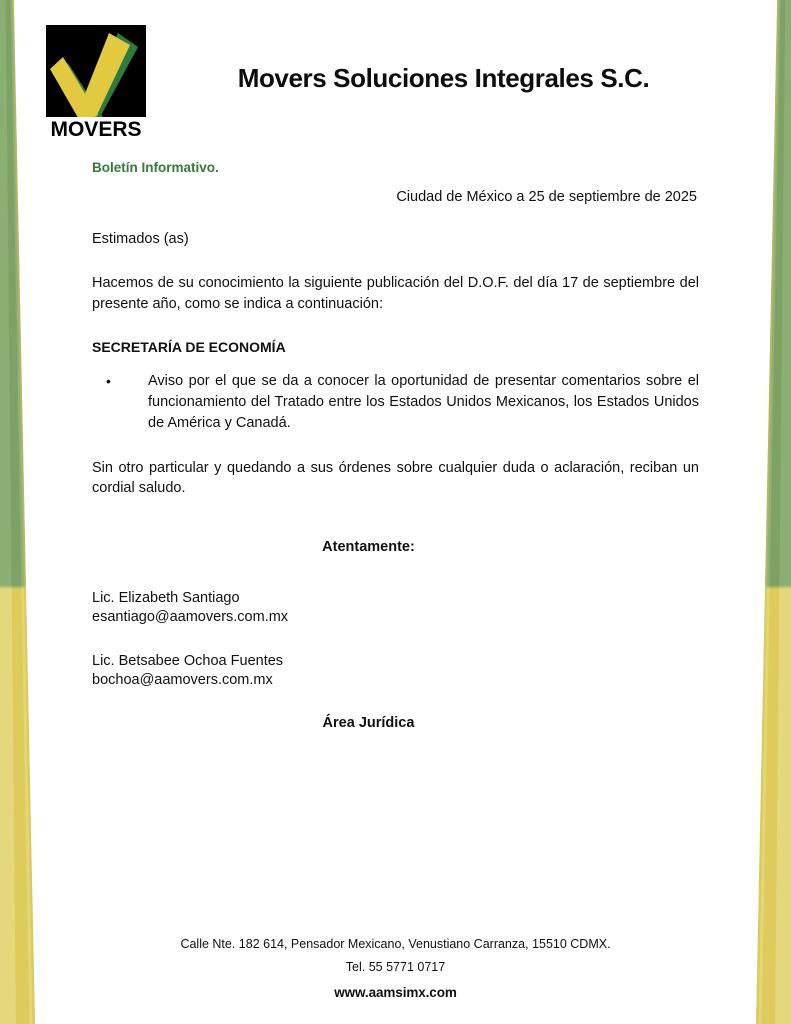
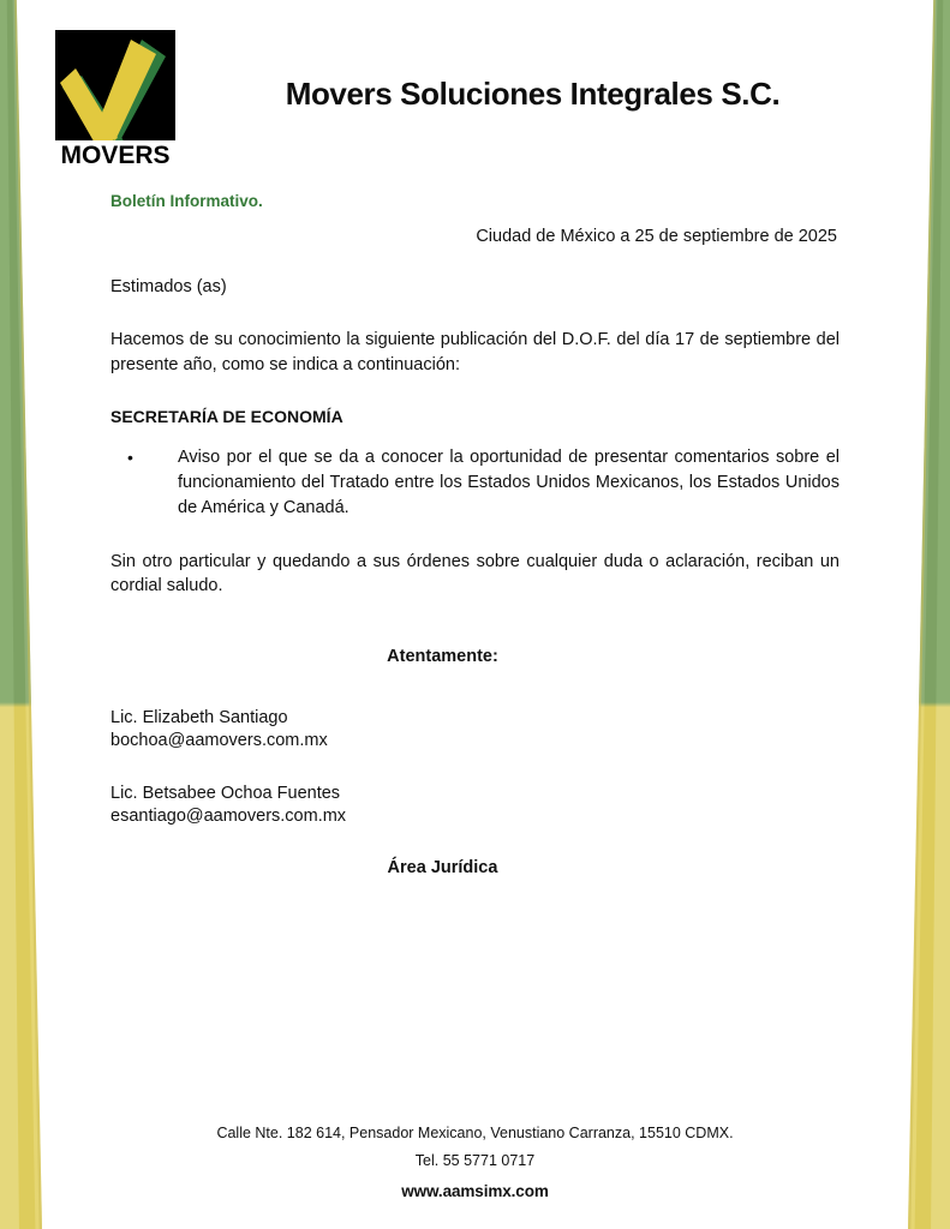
  MOVERS
  Movers Soluciones Integrales S.C.
  Boletín Informativo.
  Ciudad de México a 25 de septiembre de 2025
  Estimados (as)
  Hacemos de su conocimiento la siguiente publicación del D.O.F. del día 17 de septiembre del presente año, como se indica a continuación:
  SECRETARÍA DE ECONOMÍA
  •
  Aviso por el que se da a conocer la oportunidad de presentar comentarios sobre el funcionamiento del Tratado entre los Estados Unidos Mexicanos, los Estados Unidos de América y Canadá.
  Sin otro particular y quedando a sus órdenes sobre cualquier duda o aclaración, reciban un cordial saludo.
  Atentamente:
  Lic. Elizabeth Santiago
- esantiago@aamovers.com.mx
+ bochoa@aamovers.com.mx
  Lic. Betsabee Ochoa Fuentes
- bochoa@aamovers.com.mx
+ esantiago@aamovers.com.mx
  Área Jurídica
  Calle Nte. 182 614, Pensador Mexicano, Venustiano Carranza, 15510 CDMX.
  Tel. 55 5771 0717
  www.aamsimx.com
